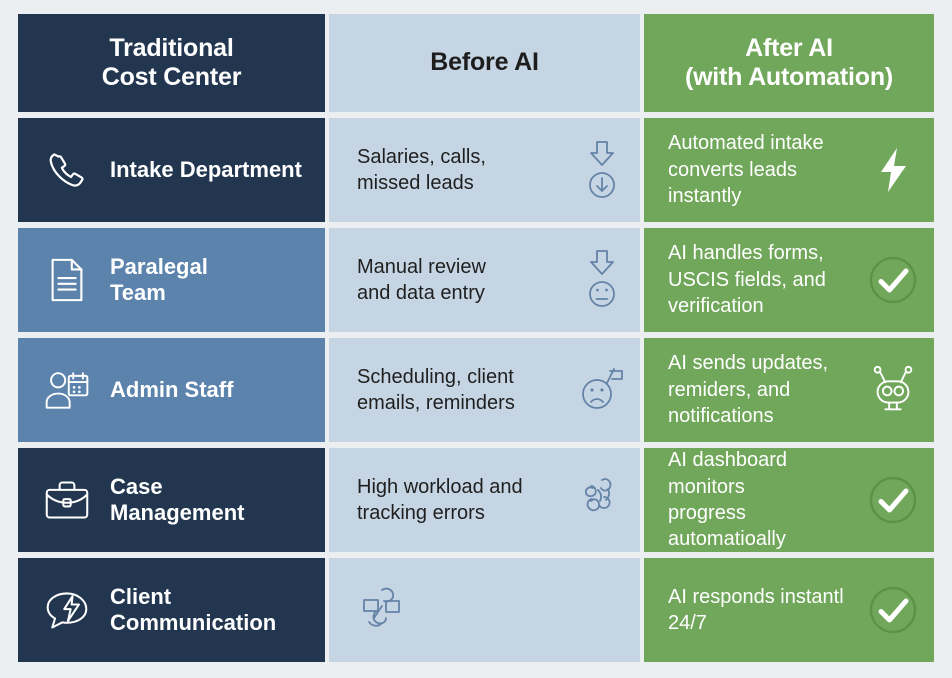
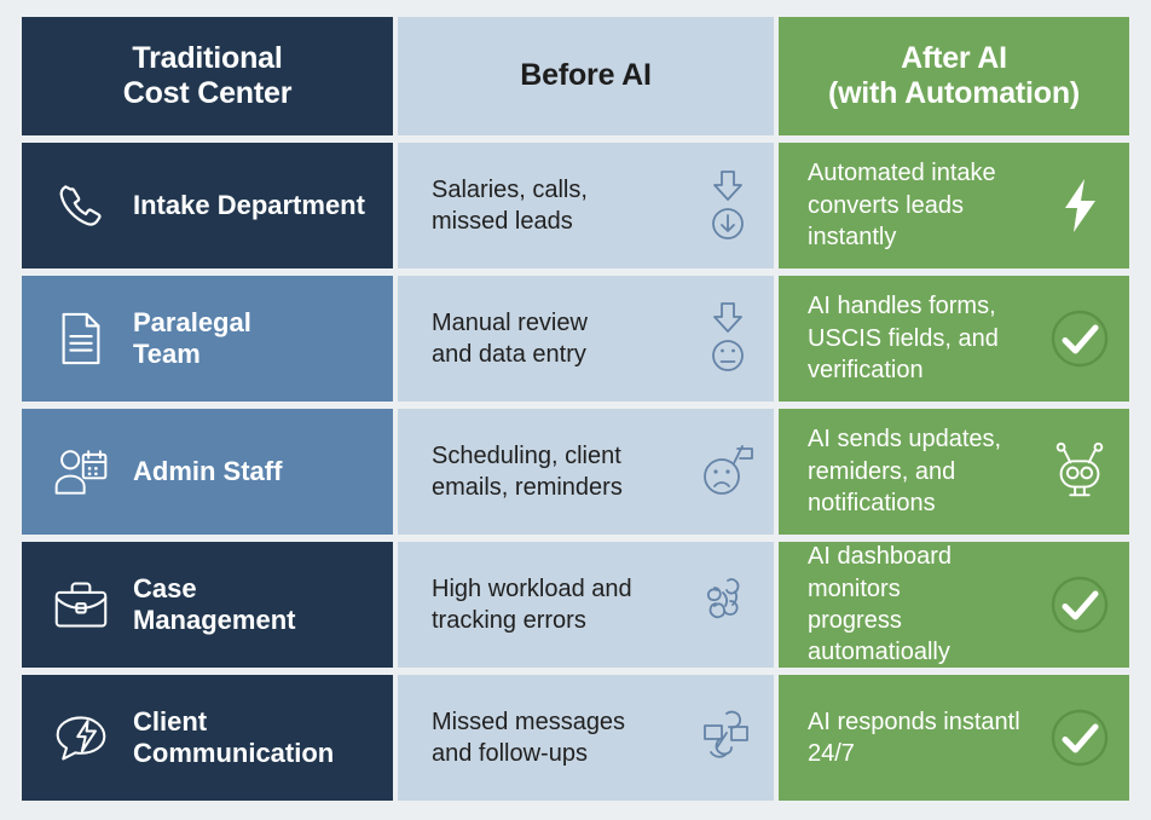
  Traditional
  Cost Center
  Before AI
  After AI
  (with Automation)
  Intake Department
  Salaries, calls,
  missed leads
  Automated intake
  converts leads instantly
  Paralegal
  Team
  Manual review
  and data entry
  AI handles forms,
  USCIS fields, and
  verification
  Admin Staff
  Scheduling, client
  emails, reminders
  AI sends updates,
  remiders, and notifications
  Case
  Management
  High workload and
  tracking errors
  AI dashboard monitors
  progress automatioally
  Client
  Communication
+ Missed messages
+ and follow-ups
  AI responds instantl
  24/7
